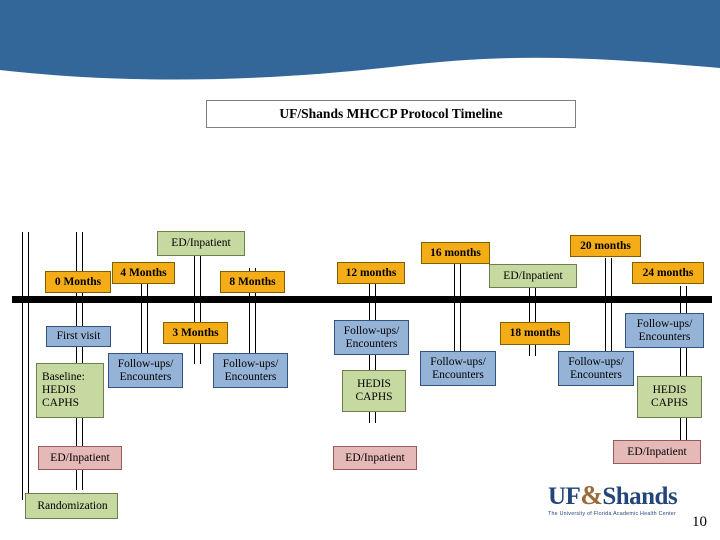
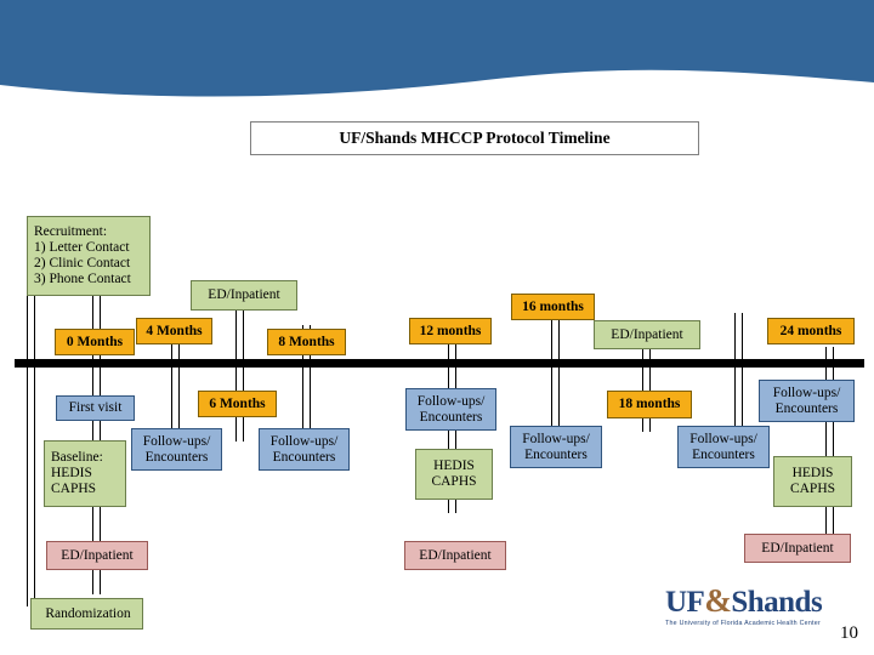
  UF/Shands MHCCP Protocol Timeline
+ Recruitment:
+ 1) Letter Contact
+ 2) Clinic Contact
+ 3) Phone Contact
  ED/Inpatient
  0 Months
  4 Months
  8 Months
  12 months
  16 months
  ED/Inpatient
- 20 months
  24 months
  First visit
- 3 Months
+ 6 Months
  Follow-ups/
  Encounters
  Follow-ups/
  Encounters
  Follow-ups/
  Encounters
  Follow-ups/
  Encounters
  Follow-ups/
  Encounters
  Follow-ups/
  Encounters
  Baseline:
  HEDIS
  CAPHS
  HEDIS
  CAPHS
  HEDIS
  CAPHS
  ED/Inpatient
  ED/Inpatient
  ED/Inpatient
  Randomization
  18 months
  UF&Shands
  10
